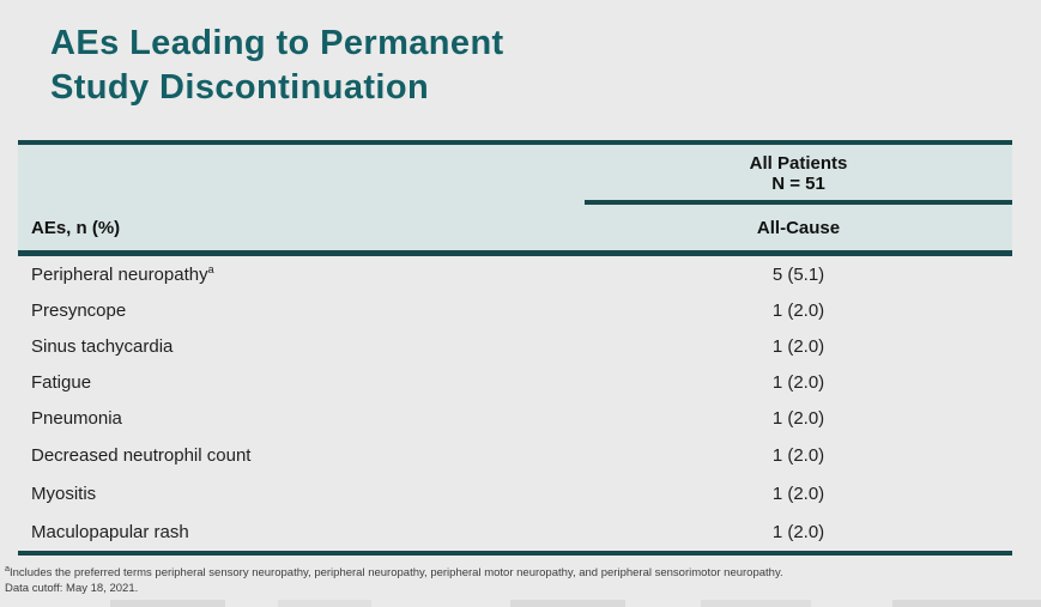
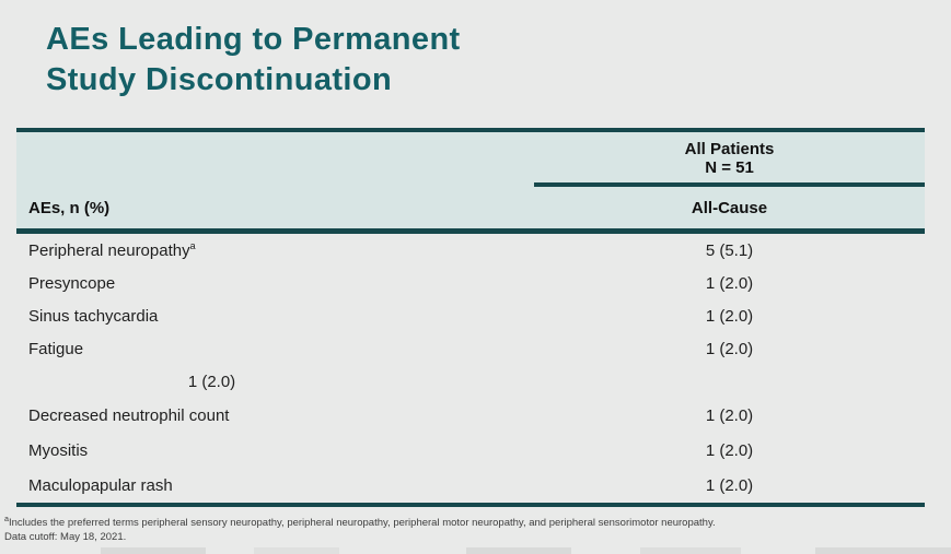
  AEs Leading to Permanent
  Study Discontinuation
  All Patients
  N = 51
  AEs, n (%)
  All-Cause
  Peripheral neuropathya
  5 (5.1)
  Presyncope
  1 (2.0)
  Sinus tachycardia
  1 (2.0)
  Fatigue
  1 (2.0)
- Pneumonia
  1 (2.0)
  Decreased neutrophil count
  1 (2.0)
  Myositis
  1 (2.0)
  Maculopapular rash
  1 (2.0)
  aIncludes the preferred terms peripheral sensory neuropathy, peripheral neuropathy, peripheral motor neuropathy, and peripheral sensorimotor neuropathy.
  Data cutoff: May 18, 2021.
